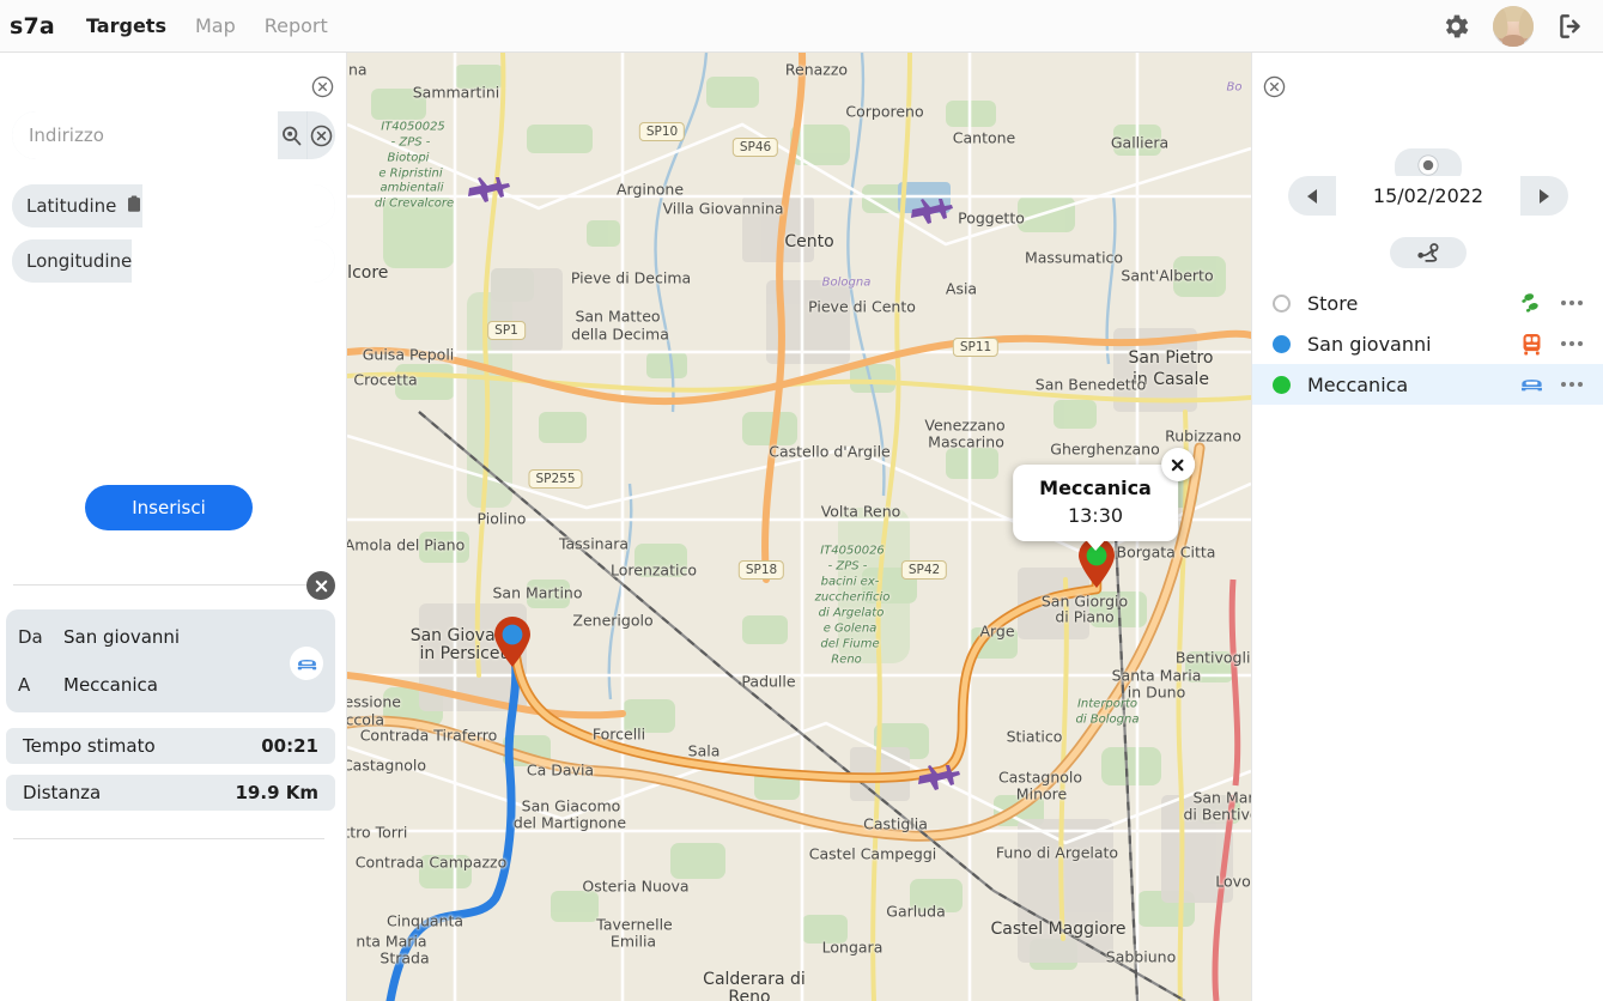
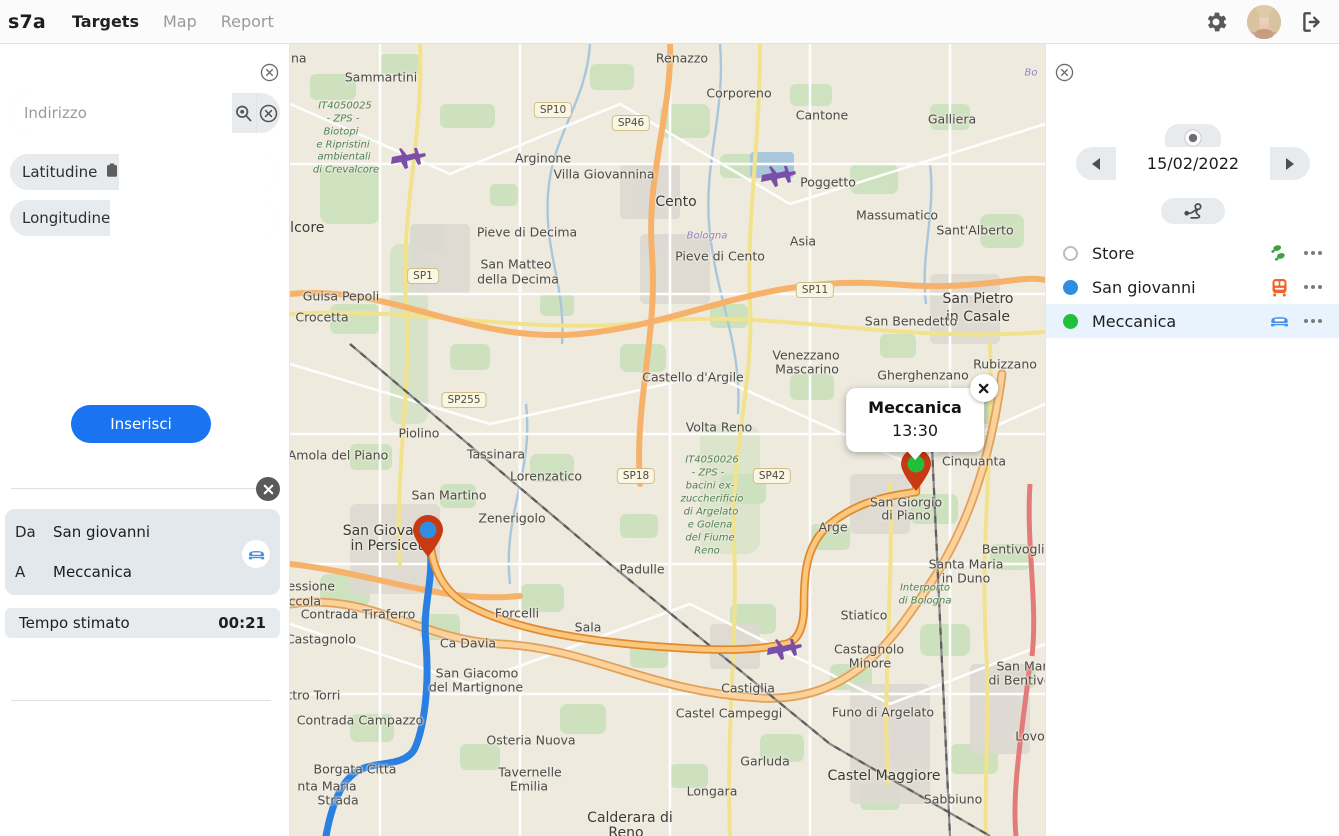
  s7a
  Targets
  Map
  Report
  Indirizzo
  Latitudine
  Longitudine
  Inserisci
  Da
  San giovanni
  A
  Meccanica
  Tempo stimato
  00:21
- Distanza
- 19.9 Km
  Sammartini
  Renazzo
  Corporeno
  Cantone
  Galliera
  Arginone
  Villa Giovannina
  Poggetto
  Cento
  Massumatico
  Sant'Alberto
  Asia
  Pieve di Decima
  Pieve di Cento
  San Matteo
  della Decima
  San Pietro
  in Casale
  San Benedetto
  Guisa Pepoli
  Crocetta
  lcore
  Castello d'Argile
  Venezzano
  Mascarino
  Gherghenzano
  Rubizzano
  Volta Reno
- Borgata Citta
+ Cinquanta
  Piolino
  Amola del Piano
  Tassinara
  Lorenzatico
  San Martino
  Zenerigolo
  San Giova
  in Persice
  San Giorgio
  di Piano
  Arge
  Bentivogli
  Padulle
  Santa Maria
  in Duno
  essione
  ccola
  Contrada Tiraferro
  Forcelli
  Sala
  Stiatico
  Castagnolo
  Minore
  San Ma
  di Bentiv
  Ca Davia
  Castiglia
  Castagnolo
  tro Torri
  San Giacomo
  del Martignone
  Castel Campeggi
  Funo di Argelato
  Lovo
  Contrada Campazzo
  Osteria Nuova
  Garluda
- Cinquanta
+ Borgata Citta
  Tavernelle
  Emilia
  Castel Maggiore
  Longara
  Sabbiuno
  nta Maria
  Strada
  Calderara di
  Reno
  IT4050025
  - ZPS -
  Biotopi
  e Ripristini
  ambientali
  di Crevalcore
  IT4050026
  - ZPS -
  bacini ex-
  zuccherificio
  di Argelato
  e Golena
  del Fiume
  Reno
  Interporto
  di Bologna
  Bologna
  Bo
  SP10
  SP46
  SP1
  SP11
  SP255
  SP18
  SP42
  Meccanica
  13:30
  15/02/2022
  Store
  San giovanni
  Meccanica
